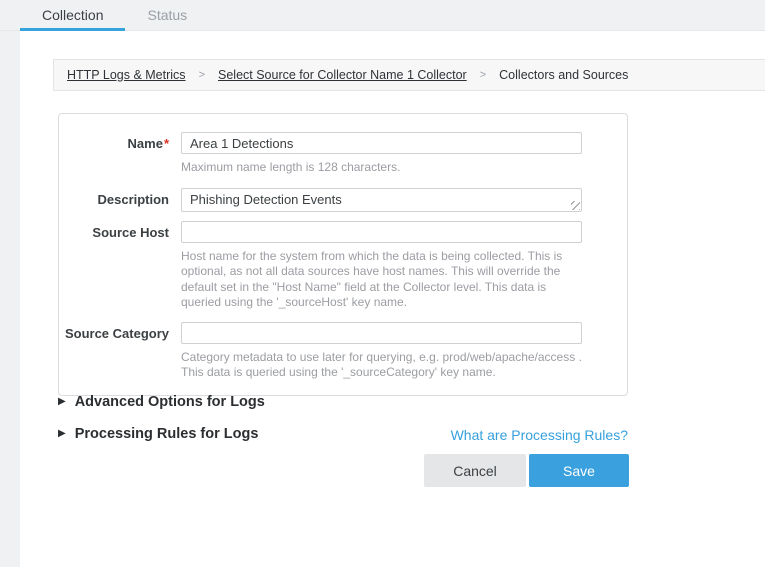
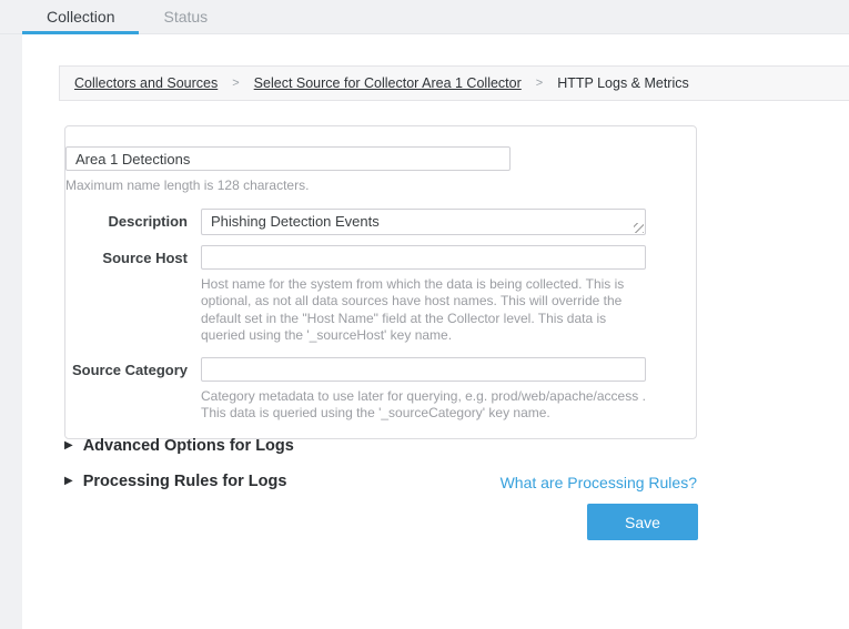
  Collection
  Status
- HTTP Logs & Metrics
+ Collectors and Sources
  >
- Select Source for Collector Name 1 Collector
+ Select Source for Collector Area 1 Collector
  >
- Collectors and Sources
+ HTTP Logs & Metrics
- Name*
  Area 1 Detections
  Maximum name length is 128 characters.
  Description
  Phishing Detection Events
  Source Host
  Host name for the system from which the data is being collected. This is optional, as not all data sources have host names. This will override the default set in the "Host Name" field at the Collector level. This data is queried using the '_sourceHost' key name.
  Source Category
  Category metadata to use later for querying, e.g. prod/web/apache/access . This data is queried using the '_sourceCategory' key name.
  ▶
  Advanced Options for Logs
  ▶
  Processing Rules for Logs
  What are Processing Rules?
- Cancel
  Save
